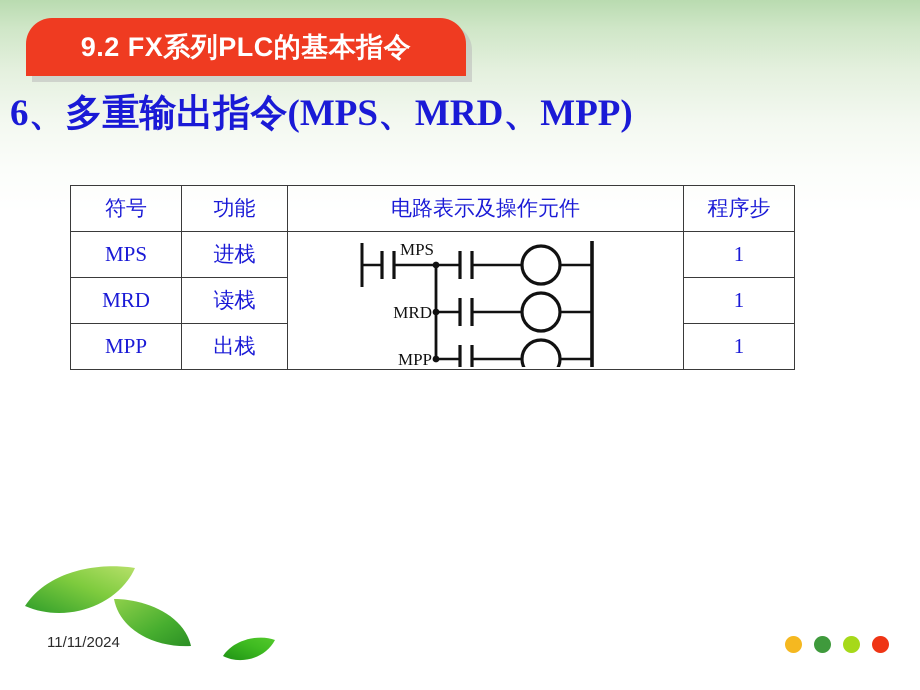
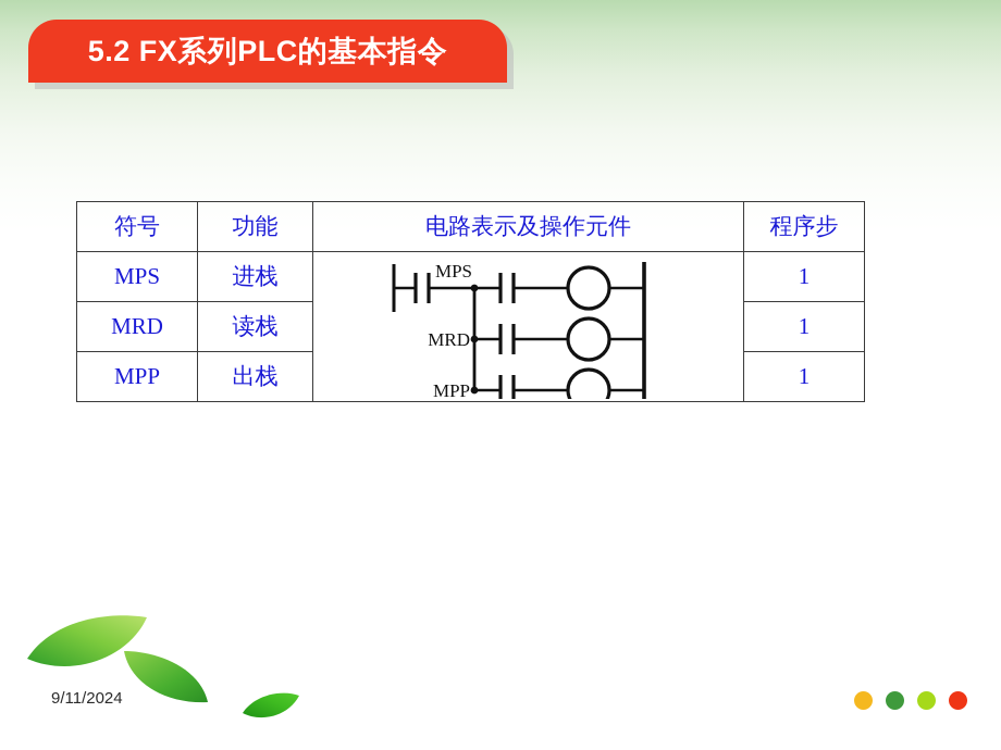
- 9.2 FX系列PLC的基本指令
+ 5.2 FX系列PLC的基本指令
- 6、多重输出指令(MPS、MRD、MPP)
  符号	功能	电路表示及操作元件	程序步
  MPS	进栈	MPS MRD MPP	1
  MRD	读栈	1
  MPP	出栈	1
- 11/11/2024
+ 9/11/2024
